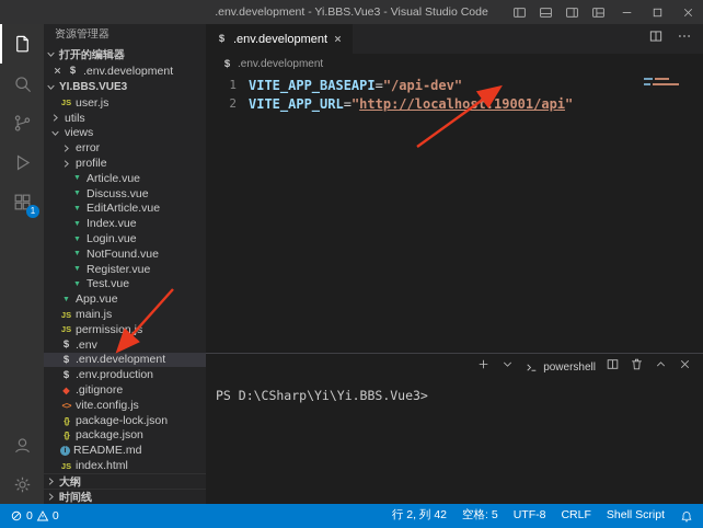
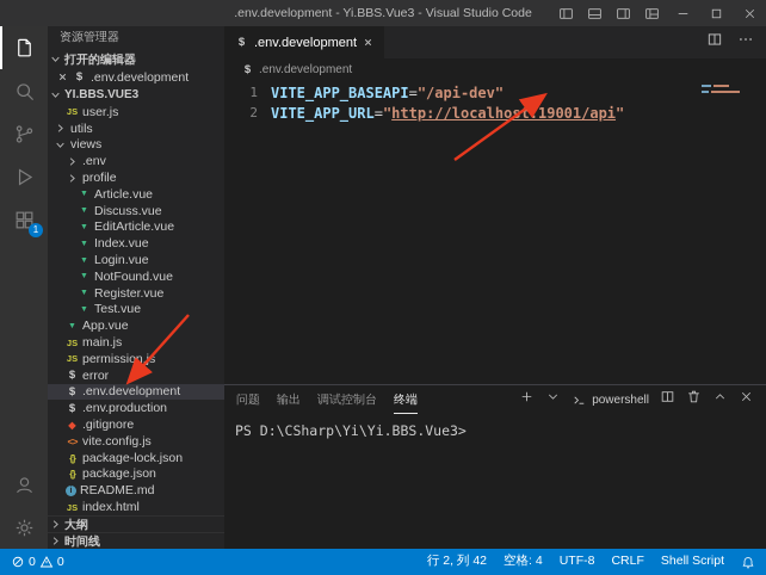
  .env.development - Yi.BBS.Vue3 - Visual Studio Code
  1
  资源管理器
  打开的编辑器
  $
  .env.development
  YI.BBS.VUE3
  JS
  user.js
  utils
  views
- error
+ .env
  profile
  Article.vue
  Discuss.vue
  EditArticle.vue
  Index.vue
  Login.vue
  NotFound.vue
  Register.vue
  Test.vue
  App.vue
  JS
  main.js
  JS
  permission.s
  $
- .env
+ error
  $
  .env.development
  $
  .env.production
  ◆
  .gitignore
  <>
  vite.config.js
  {}
  package-lock.json
  {}
  package.json
  README.md
  JS
  index.html
  大纲
  时间线
  $
  .env.development
  $
  .env.development
  1
  VITE_APP_BASEAPI
  =
  "/api-dev"
  2
  VITE_APP_URL
  =
  "
  http://localhost:19001/api
  "
+ 问题
+ 输出
+ 调试控制台
+ 终端
  powershell
  PS D:\CSharp\Yi\Yi.BBS.Vue3>
  0
  0
  行 2, 列 42
- 空格: 5
+ 空格: 4
  UTF-8
  CRLF
  Shell Script
